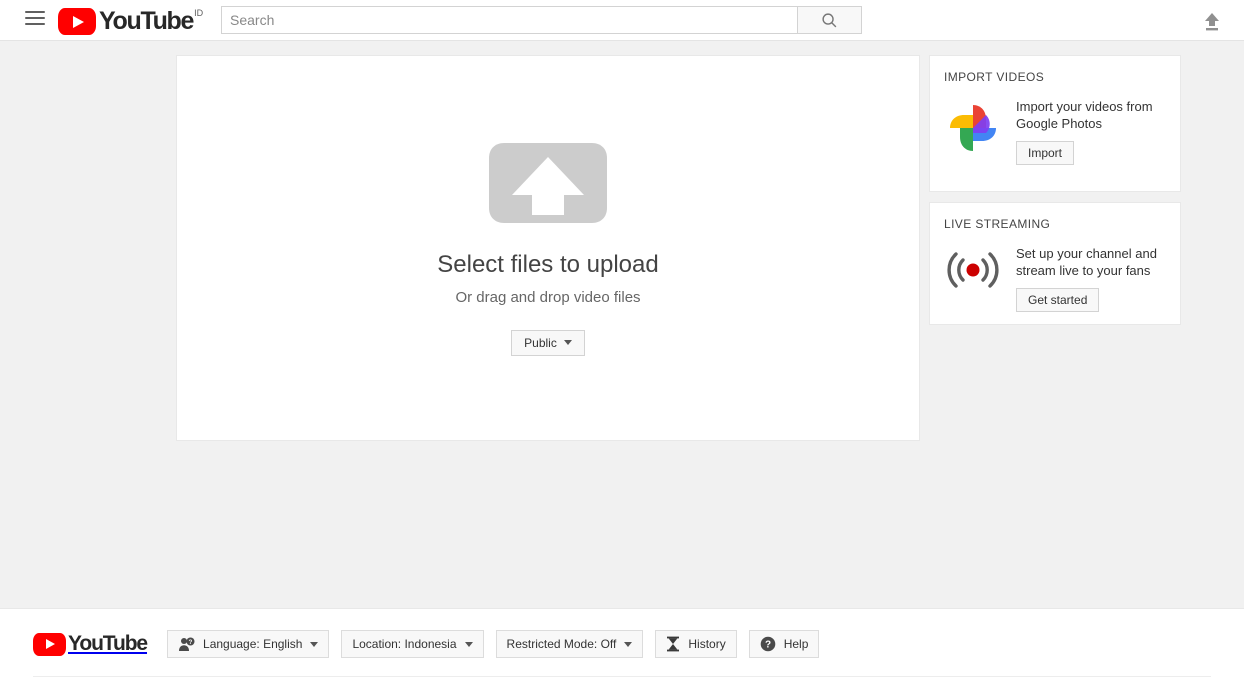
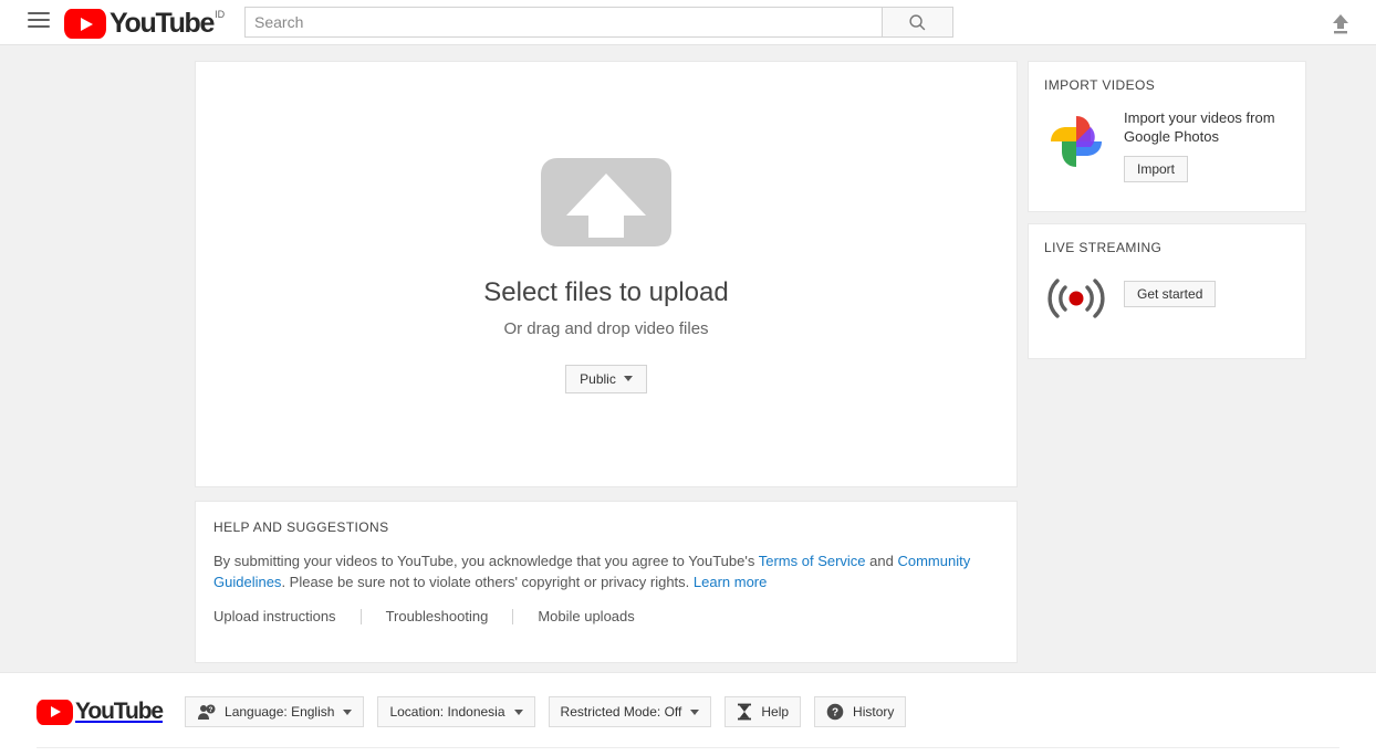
  YouTube
  ID
  Search
  Select files to upload
  Or drag and drop video files
  Public
+ HELP AND SUGGESTIONS
+ By submitting your videos to YouTube, you acknowledge that you agree to YouTube's Terms of Service and Community Guidelines. Please be sure not to violate others' copyright or privacy rights. Learn more
+ Upload instructions
+ Troubleshooting
+ Mobile uploads
  IMPORT VIDEOS
  Import your videos from Google Photos
  Import
  LIVE STREAMING
- Set up your channel and stream live to your fans
  Get started
  YouTube
  Language: English
  Location: Indonesia
  Restricted Mode: Off
- History
+ Help
  ?
- Help
+ History
